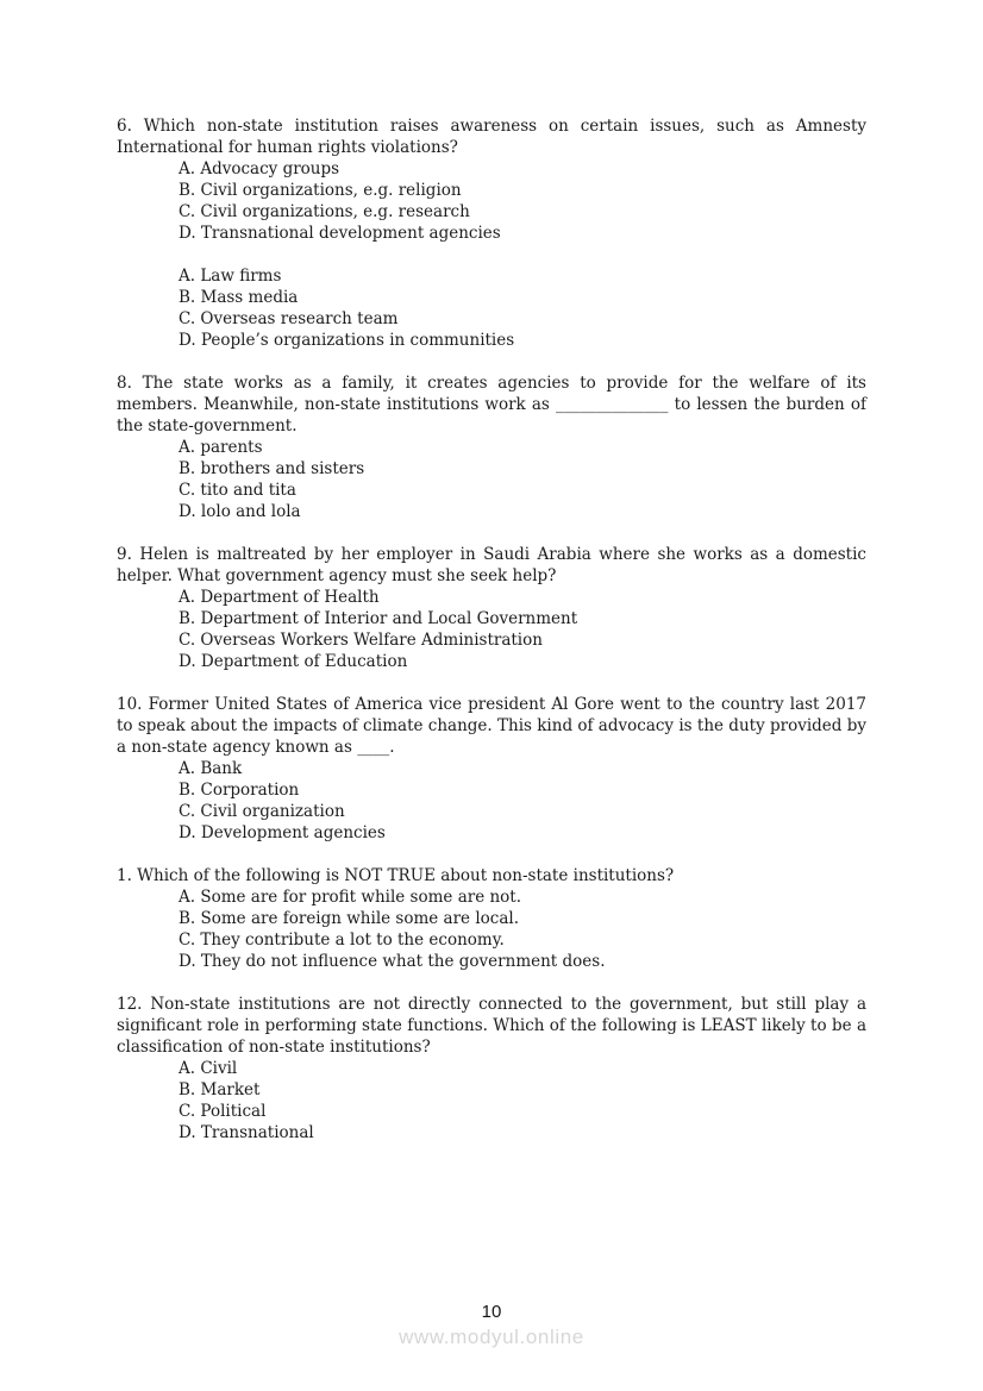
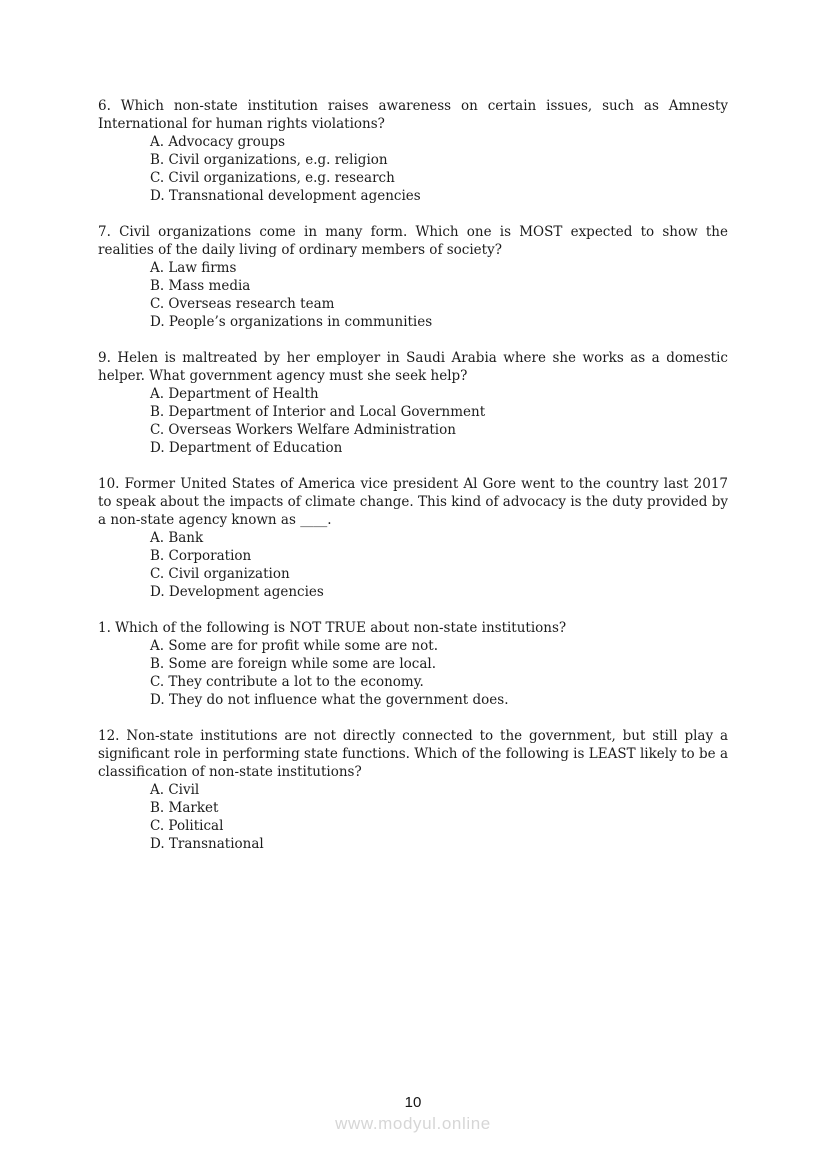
  6. Which non-state institution raises awareness on certain issues, such as Amnesty International for human rights violations?
  A. Advocacy groups
  B. Civil organizations, e.g. religion
  C. Civil organizations, e.g. research
  D. Transnational development agencies
+ 7. Civil organizations come in many form. Which one is MOST expected to show the realities of the daily living of ordinary members of society?
  A. Law firms
  B. Mass media
  C. Overseas research team
  D. People’s organizations in communities
- 8. The state works as a family, it creates agencies to provide for the welfare of its members. Meanwhile, non-state institutions work as ______________ to lessen the burden of the state-government.
- A. parents
- B. brothers and sisters
- C. tito and tita
- D. lolo and lola
  9. Helen is maltreated by her employer in Saudi Arabia where she works as a domestic helper. What government agency must she seek help?
  A. Department of Health
  B. Department of Interior and Local Government
  C. Overseas Workers Welfare Administration
  D. Department of Education
  10. Former United States of America vice president Al Gore went to the country last 2017 to speak about the impacts of climate change. This kind of advocacy is the duty provided by a non-state agency known as ____.
  A. Bank
  B. Corporation
  C. Civil organization
  D. Development agencies
  1. Which of the following is NOT TRUE about non-state institutions?
  A. Some are for profit while some are not.
  B. Some are foreign while some are local.
  C. They contribute a lot to the economy.
  D. They do not influence what the government does.
  12. Non-state institutions are not directly connected to the government, but still play a significant role in performing state functions. Which of the following is LEAST likely to be a classification of non-state institutions?
  A. Civil
  B. Market
  C. Political
  D. Transnational
  10
  www.modyul.online
